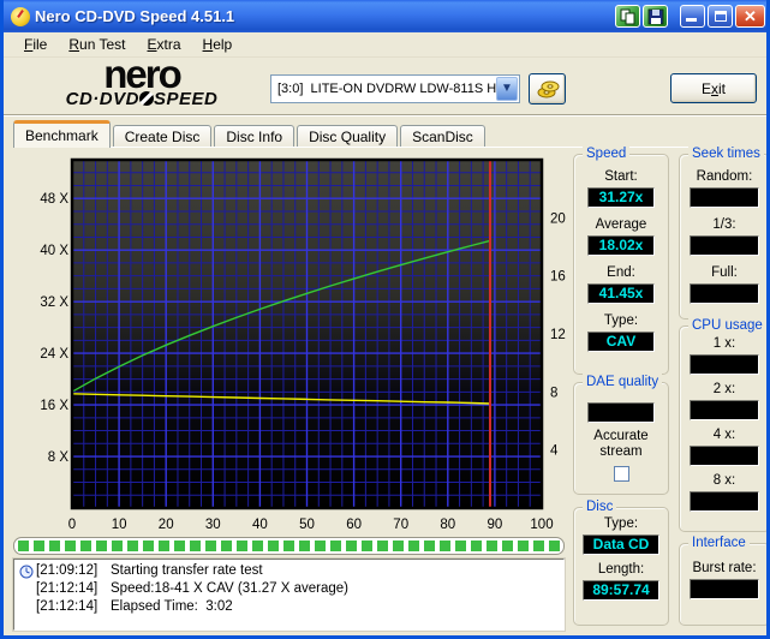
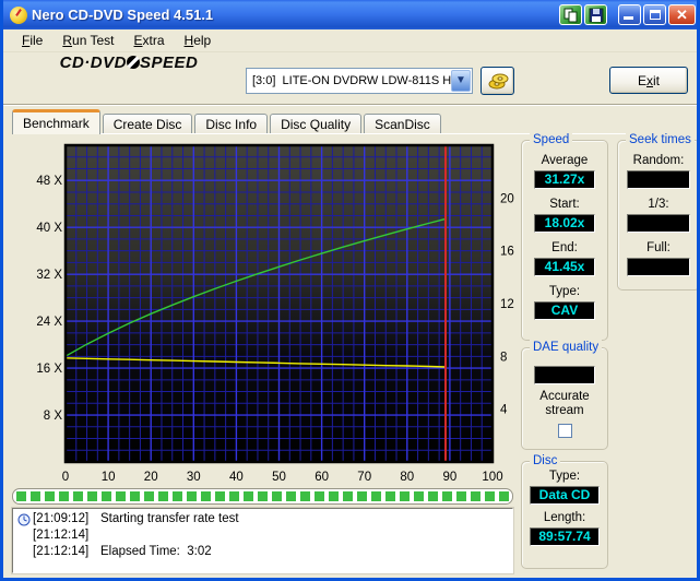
  Nero CD-DVD Speed 4.51.1
  ✕
  File
  Run Test
  Extra
  Help
- nero
  CD·DVD SPEED
  [3:0] LITE-ON DVDRW LDW-811S H
  ▼
  E
  x
  it
  Benchmark
  Create Disc
  Disc Info
  Disc Quality
  ScanDisc
  48 X
  40 X
  32 X
  24 X
  16 X
  8 X
  20
  16
  12
  8
  4
  0
  10
  20
  30
  40
  50
  60
  70
  80
  90
  100
  Speed
- Start:
+ Average
  31.27x
- Average
+ Start:
  18.02x
  End:
  41.45x
  Type:
  CAV
  Seek times
  Random:
  1/3:
  Full:
- CPU usage
- 1 x:
- 2 x:
- 4 x:
- 8 x:
  DAE quality
  Accurate stream
  Disc
  Type:
  Data CD
  Length:
  89:57.74
- Interface
- Burst rate:
  [21:09:12]
  Starting transfer rate test
  [21:12:14]
- Speed:18-41 X CAV (31.27 X average)
  [21:12:14]
  Elapsed Time: 3:02
